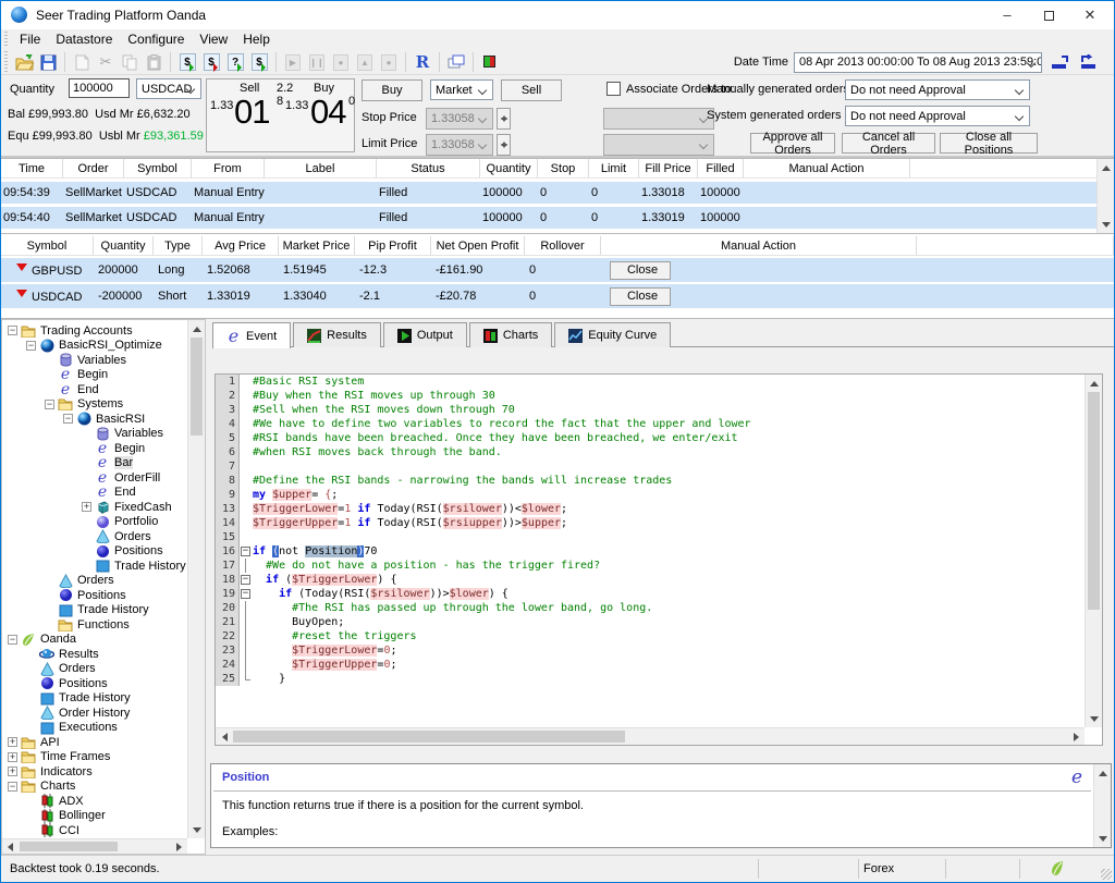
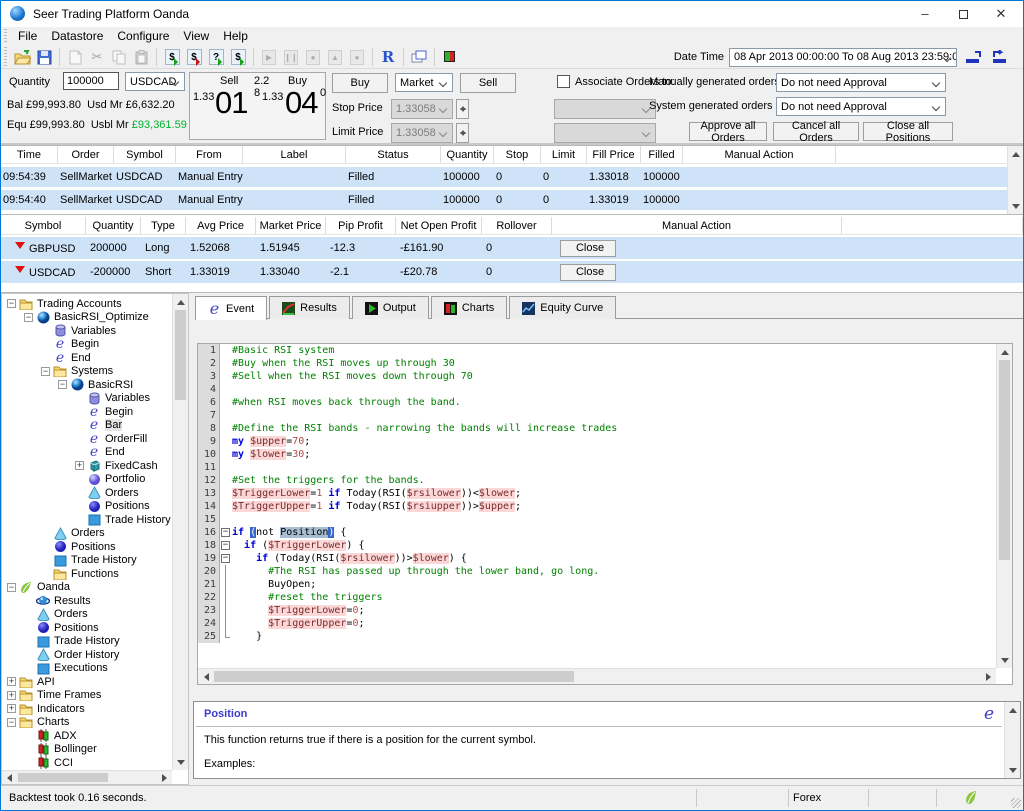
  Seer Trading Platform Oanda
  –
  ✕
  File Datastore Configure View Help
  ✂
  $
  $
  ?
  $
  ▶
  ❙❙
  ●
  ▲
  ●
  R
  Date Time
  08 Apr 2013 00:00:00 To 08 Aug 2013 23:59:0
  Quantity
  100000
  USDCAD
  Bal £99,993.80 Usd Mr £6,632.20
  Equ £99,993.80 Usbl Mr £93,361.59
  Sell
  2.2
  Buy
  1.33
  01
  8
  1.33
  04
  0
  Buy
  Market
  Sell
  Stop Price
  1.33058
  Limit Price
  1.33058
  Associate Orders to:
  Manually generated order
  Do not need Approval
  System generated orders
  Do not need Approval
  Approve all Orders
  Cancel all Orders
  Close all Positions
  Time
  Order
  Symbol
  From
  Label
  Status
  Quantity
  Stop
  Limit
  Fill Price
  Filled
  Manual Action
  09:54:39
  SellMarket
  USDCAD
  Manual Entry
  Filled
  100000
  0
  0
  1.33018
  100000
  09:54:40
  SellMarket
  USDCAD
  Manual Entry
  Filled
  100000
  0
  0
  1.33019
  100000
  Symbol
  Quantity
  Type
  Avg Price
  Market Price
  Pip Profit
  Net Open Profit
  Rollover
  Manual Action
  GBPUSD
  200000
  Long
  1.52068
  1.51945
  -12.3
  -£161.90
  0
  Close
  USDCAD
  -200000
  Short
  1.33019
  1.33040
  -2.1
  -£20.78
  0
  Close
  −
  Trading Accounts
  −
  BasicRSI_Optimize
  Variables
  e
  Begin
  e
  End
  −
  Systems
  −
  BasicRSI
  Variables
  e
  Begin
  e
  Bar
  e
  OrderFill
  e
  End
  +
  FixedCash
  Portfolio
  Orders
  Positions
  Trade History
  Orders
  Positions
  Trade History
  Functions
  −
  Oanda
  Results
  Orders
  Positions
  Trade History
  Order History
  Executions
  +
  API
  +
  Time Frames
  +
  Indicators
  −
  Charts
  ADX
  Bollinger
  CCI
  e
  Event
  Results
  Output
  Charts
  Equity Curve
  1
  #Basic RSI system
  2
  #Buy when the RSI moves up through 30
  3
  #Sell when the RSI moves down through 70
  4
- #We have to define two variables to record the fact that the upper and lower
- 5
- #RSI bands have been breached. Once they have been breached, we enter/exit
  6
  #when RSI moves back through the band.
  7
  8
  #Define the RSI bands - narrowing the bands will increase trades
  9
- my $upper= {;
+ my $upper=70;
+ 10
+ my $lower=30;
+ 11
+ 12
+ #Set the triggers for the bands.
  13
  $TriggerLower=1 if Today(RSI($rsilower))<$lower;
  14
  $TriggerUpper=1 if Today(RSI($rsiupper))>$upper;
  15
  16
  −
- if (not Position)70
+ if (not Position) {
- 17
- #We do not have a position - has the trigger fired?
  18
  −
  if ($TriggerLower) {
  19
  −
  if (Today(RSI($rsilower))>$lower) {
  20
  #The RSI has passed up through the lower band, go long.
  21
  BuyOpen;
  22
  #reset the triggers
  23
  $TriggerLower=0;
  24
  $TriggerUpper=0;
  25
  }
  Position
  e
  This function returns true if there is a position for the current symbol.
  Examples:
- Backtest took 0.19 seconds.
+ Backtest took 0.16 seconds.
  Forex
